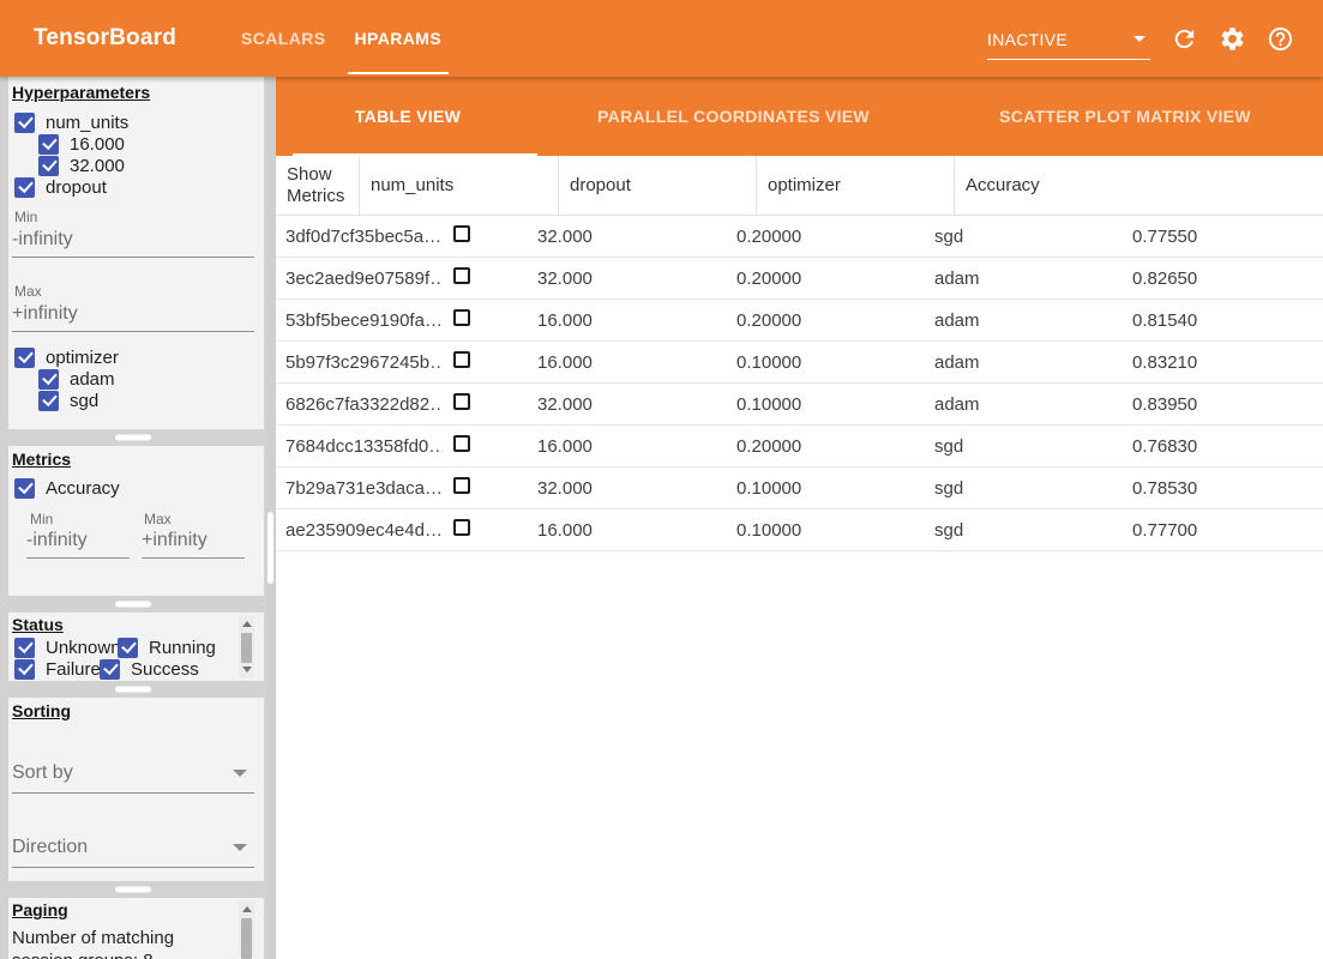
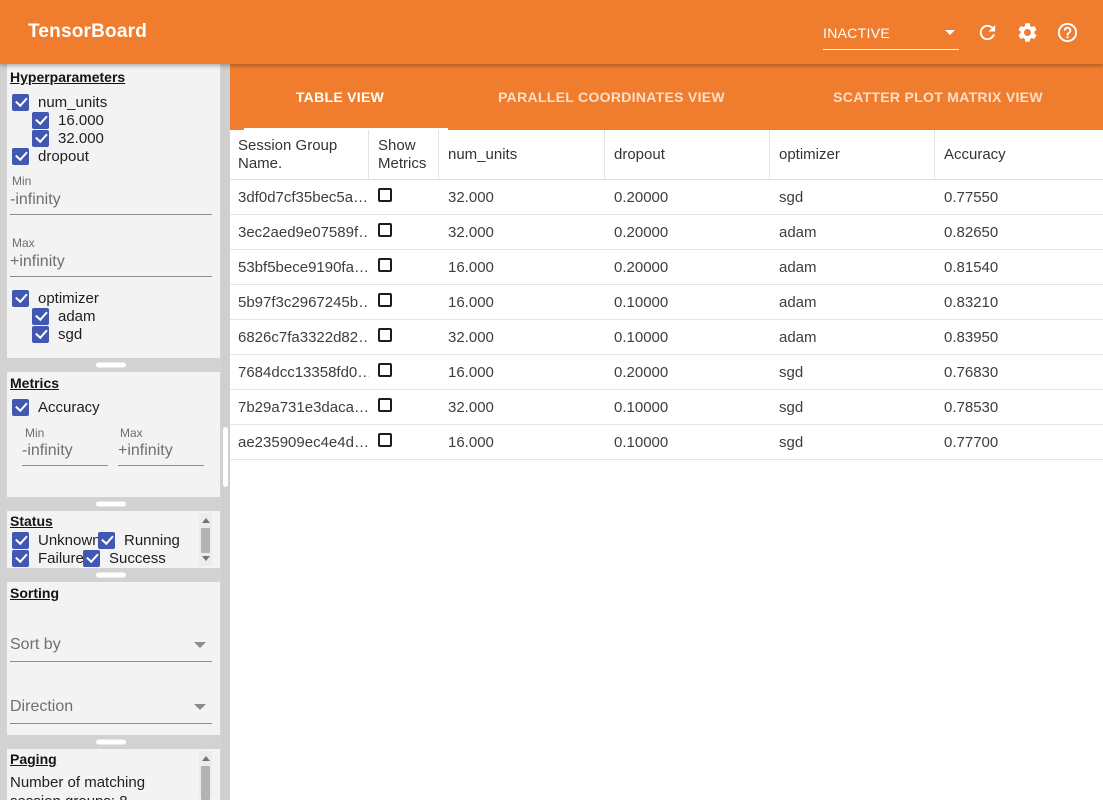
  TensorBoard
- SCALARS
- HPARAMS
  INACTIVE
  Hyperparameters
  num_units
  16.000
  32.000
  dropout
  Min
  -infinity
  Max
  +infinity
  optimizer
  adam
  sgd
  Metrics
  Accuracy
  Min
  Max
  -infinity
  +infinity
  Status
  Unknown
  Running
  Failure
  Success
  Sorting
  Sort by
  Direction
  Paging
  TABLE VIEW
  PARALLEL COORDINATES VIEW
  SCATTER PLOT MATRIX VIEW
+ Session Group Name.
  Show Metrics
  num_units
  dropout
  optimizer
  Accuracy
  3df0d7cf35bec5a…
  32.000
  0.20000
  sgd
  0.77550
  3ec2aed9e07589f…
  32.000
  0.20000
  adam
  0.82650
  53bf5bece9190fa…
  16.000
  0.20000
  adam
  0.81540
  5b97f3c2967245b…
  16.000
  0.10000
  adam
  0.83210
  6826c7fa3322d82…
  32.000
  0.10000
  adam
  0.83950
  7684dcc13358fd0…
  16.000
  0.20000
  sgd
  0.76830
  7b29a731e3daca…
  32.000
  0.10000
  sgd
  0.78530
  ae235909ec4e4d…
  16.000
  0.10000
  sgd
  0.77700
